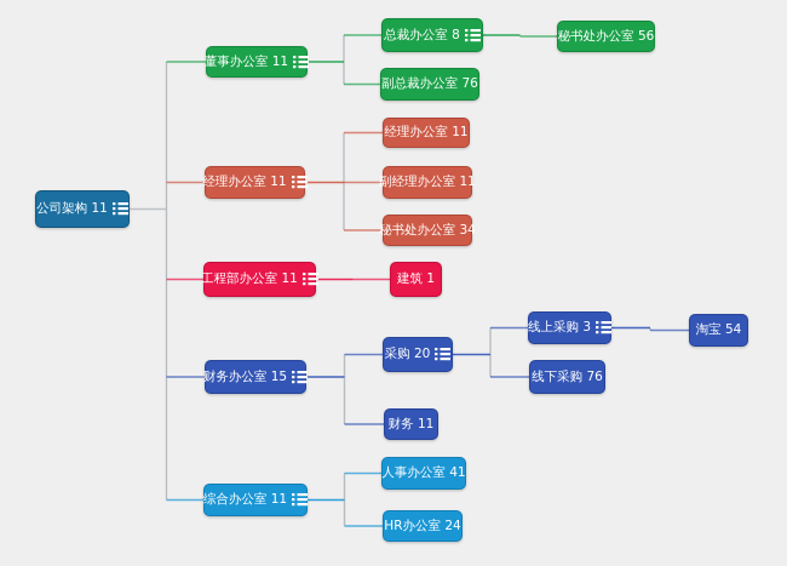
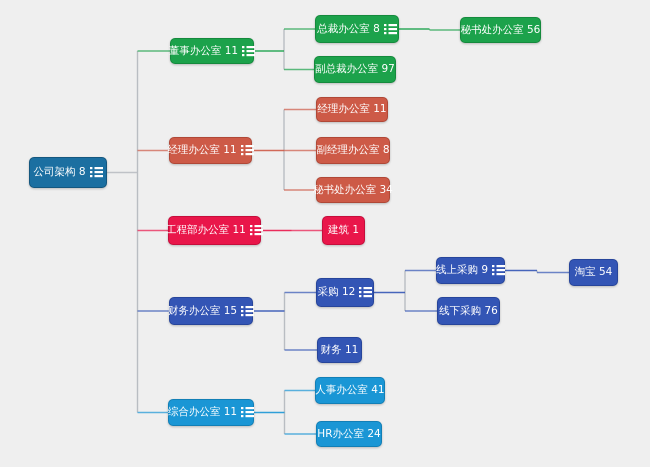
- 公司架构 11
+ 公司架构 8
  董事办公室 11
  总裁办公室 8
  秘书处办公室 56
- 副总裁办公室 76
+ 副总裁办公室 97
  经理办公室 11
  经理办公室 11
- 副经理办公室 11
+ 副经理办公室 8
  秘书处办公室 34
  工程部办公室 11
  建筑 1
  财务办公室 15
- 采购 20
+ 采购 12
- 线上采购 3
+ 线上采购 9
  淘宝 54
  线下采购 76
  财务 11
  综合办公室 11
  人事办公室 41
  HR办公室 24
